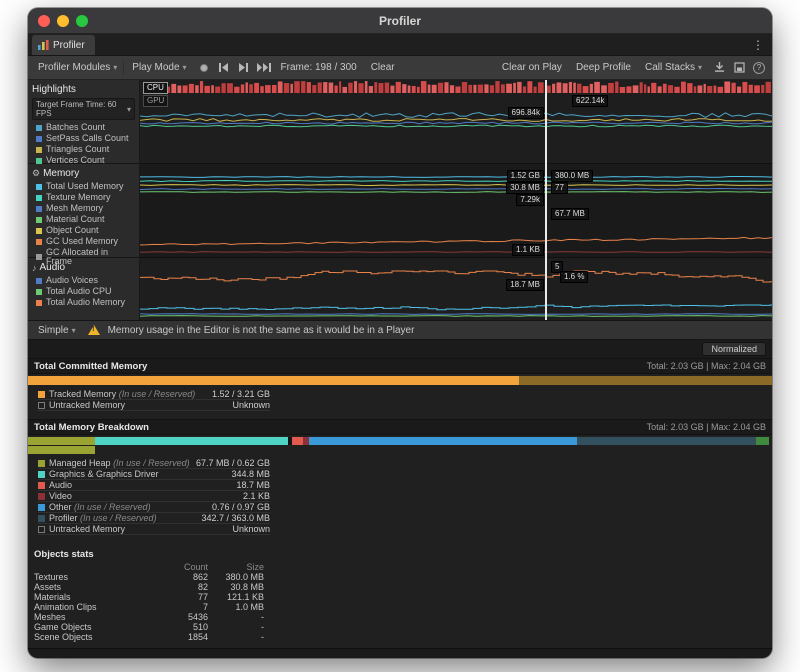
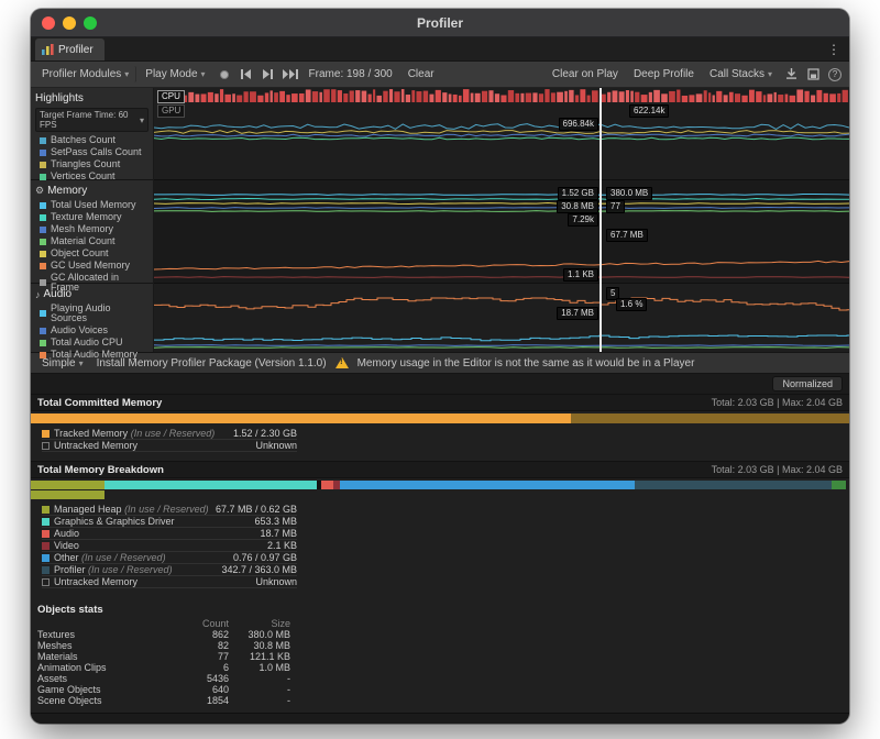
  Profiler
  Profiler
  ⋮
  Profiler Modules
  ▾
  Play Mode
  ▾
  Frame: 198 / 300
  Clear
  Clear on Play
  Deep Profile
  Call Stacks
  ▾
  ?
  Highlights
  Target Frame Time: 60 FPS
  ▾
  Batches Count
  SetPass Calls Count
  Triangles Count
  Vertices Count
  ⚙
  Memory
  Total Used Memory
  Texture Memory
  Mesh Memory
  Material Count
  Object Count
  GC Used Memory
  GC Allocated in Frame
  ♪
  Audio
+ Playing Audio Sources
  Audio Voices
  Total Audio CPU
  Total Audio Memory
  CPU
  GPU
  622.14k
  696.84k
  1.52 GB
  380.0 MB
  30.8 MB
  77
  7.29k
  67.7 MB
  1.1 KB
  5
  1.6 %
  18.7 MB
  Simple
  ▾
+ Install Memory Profiler Package (Version 1.1.0)
  Memory usage in the Editor is not the same as it would be in a Player
  Normalized
  Total Committed Memory
  Total: 2.03 GB | Max: 2.04 GB
  Tracked Memory (In use / Reserved)
- 1.52 / 3.21 GB
+ 1.52 / 2.30 GB
  Untracked Memory
  Unknown
  Total Memory Breakdown
  Total: 2.03 GB | Max: 2.04 GB
  Managed Heap (In use / Reserved)
  67.7 MB / 0.62 GB
  Graphics & Graphics Driver
- 344.8 MB
+ 653.3 MB
  Audio
  18.7 MB
  Video
  2.1 KB
  Other (In use / Reserved)
  0.76 / 0.97 GB
  Profiler (In use / Reserved)
  342.7 / 363.0 MB
  Untracked Memory
  Unknown
  Objects stats
  Count
  Size
  Textures
  862
  380.0 MB
- Assets
+ Meshes
  82
  30.8 MB
  Materials
  77
  121.1 KB
  Animation Clips
- 7
+ 6
  1.0 MB
- Meshes
+ Assets
  5436
  -
  Game Objects
- 510
+ 640
  -
  Scene Objects
  1854
  -
